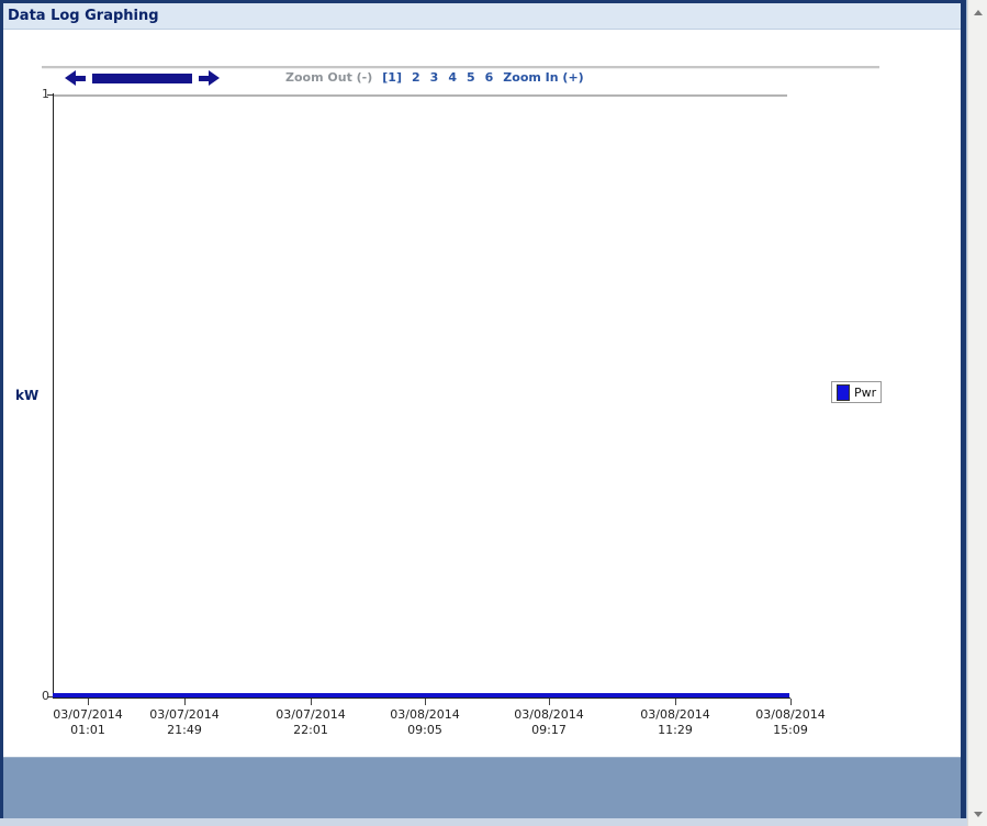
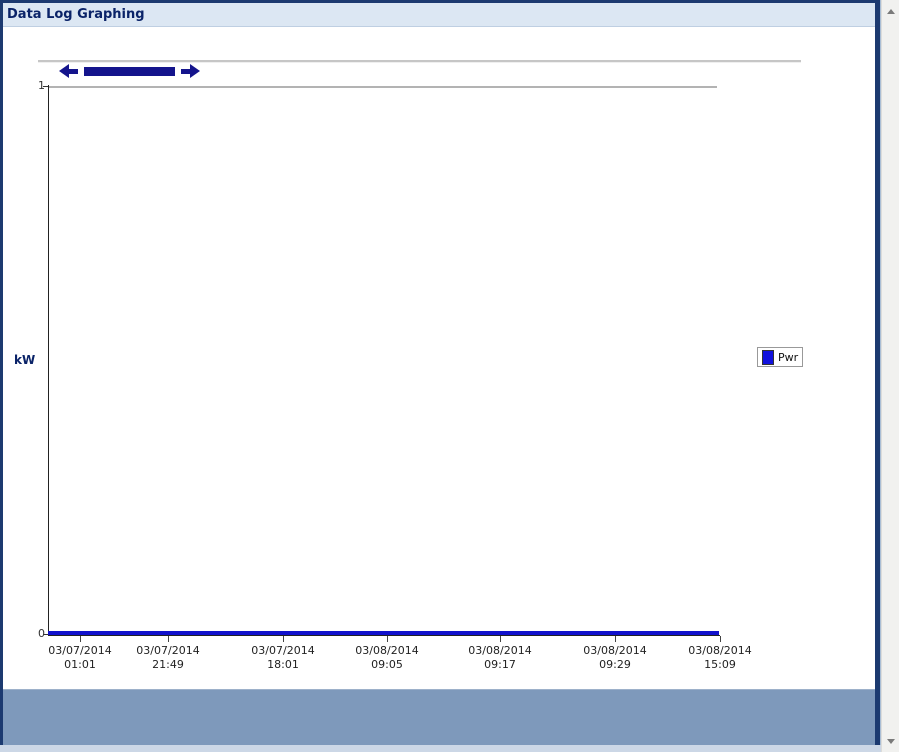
  Data Log Graphing
- Zoom Out (-)
- [1]
- 2
- 3
- 4
- 5
- 6
- Zoom In (+)
  1
  kW
  0
  03/07/2014
  01:01
  03/07/2014
  21:49
  03/07/2014
- 22:01
+ 18:01
  03/08/2014
  09:05
  03/08/2014
  09:17
  03/08/2014
- 11:29
+ 09:29
  03/08/2014
  15:09
  Pwr
